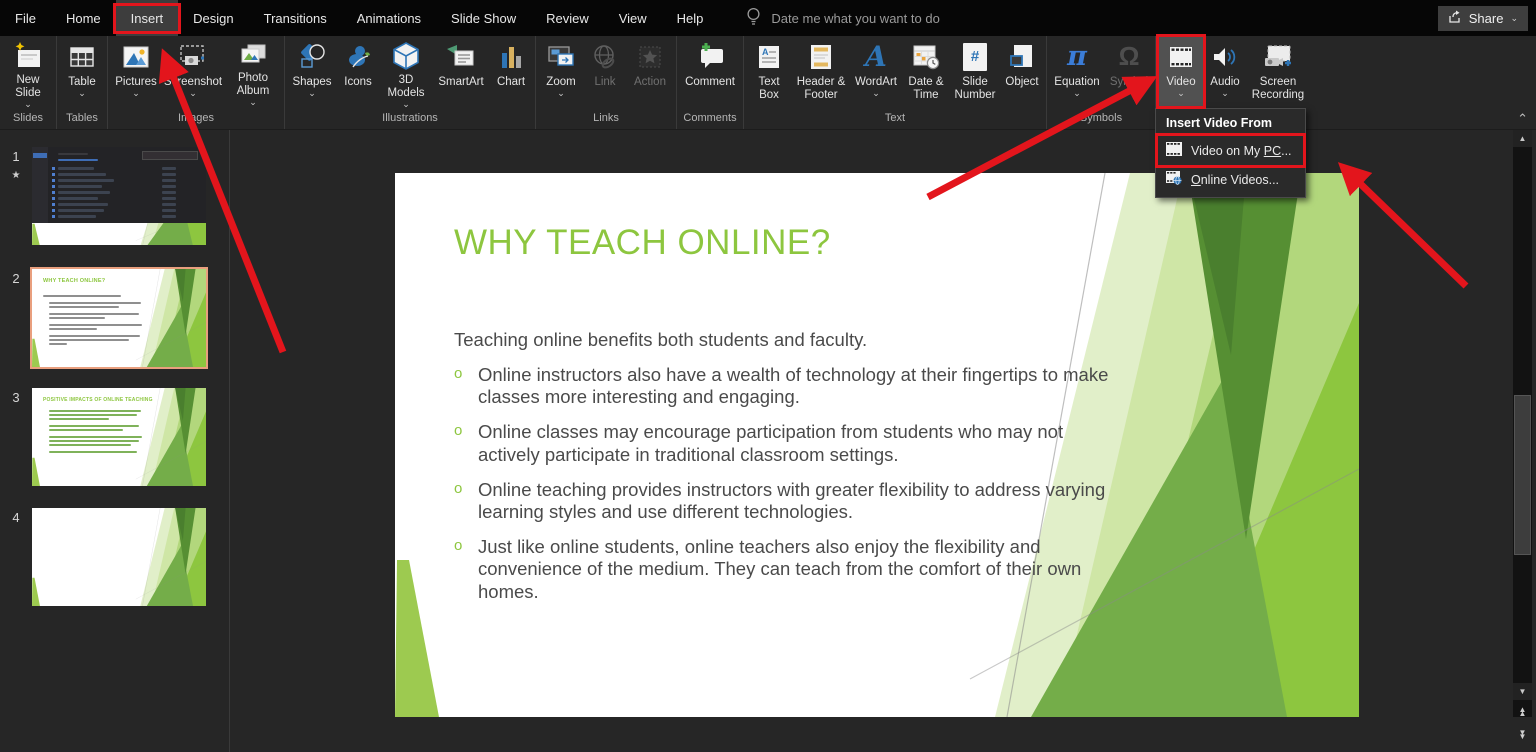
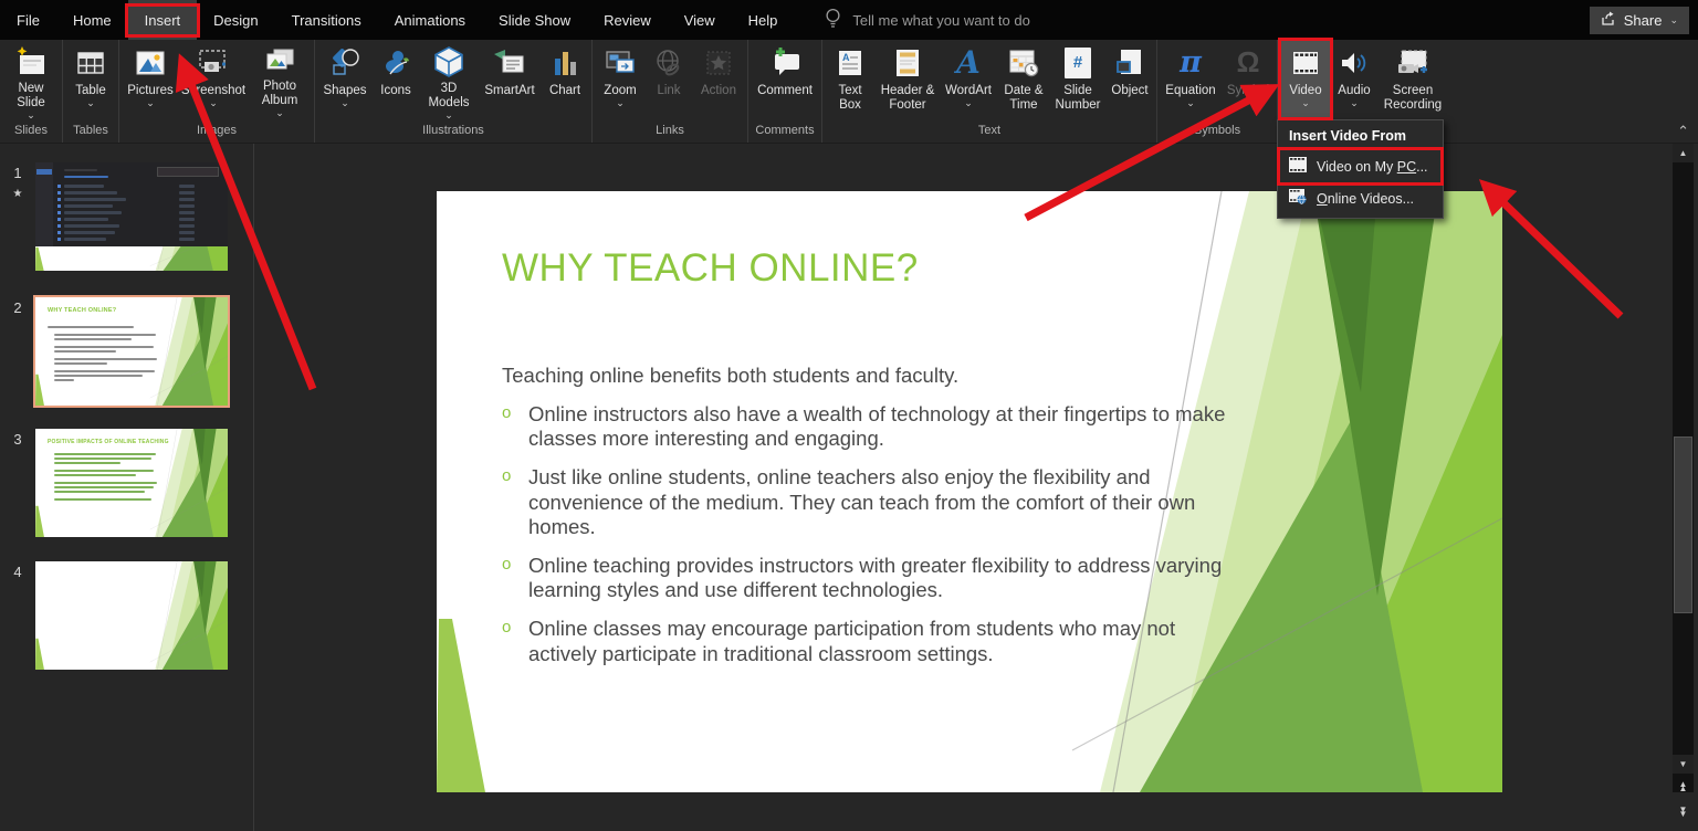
  File
  Home
  Insert
  Design
  Transitions
  Animations
  Slide Show
  Review
  View
  Help
- Date me what you want to do
+ Tell me what you want to do
  Share
  ⌄
  New Slide
  ⌄
  Slides
  Table
  ⌄
  Tables
  Pictures
  ⌄
  Sreenshot
  ⌄
  Photo Album
  ⌄
  Imges
  Shapes
  ⌄
  Icons
  3D Models
  ⌄
  SmartArt
  Chart
  Illustrations
  Zoom
  ⌄
  Link
  Action
  Links
  Comment
  Comments
  A
  Text Box
  Header & Footer
  A
  WordArt
  ⌄
  Date & Time
  #
  Slide Number
  Object
  Text
  π
  Equation
  ⌄
  Ω
  ymbols
  Video
  ⌄
  Insert Video From
  Video on My PC...
  Online Videos...
  Audio
  ⌄
  Screen Recording
  ⌃
  1
  ★
  2
  3
  4
  WHY TEACH ONLINE?
  Teaching online benefits both students and faculty.
  o
  Online instructors also have a wealth of technology at their fingertips to make classes more interesting and engaging.
  o
- Online classes may encourage participation from students who may not actively participate in traditional classroom settings.
+ Just like online students, online teachers also enjoy the flexibility and convenience of the medium. They can teach from the comfort of their own homes.
  o
  Online teaching provides instructors with greater flexibility to address varying learning styles and use different technologies.
  o
- Just like online students, online teachers also enjoy the flexibility and convenience of the medium. They can teach from the comfort of their own homes.
+ Online classes may encourage participation from students who may not actively participate in traditional classroom settings.
  ▲
  ▼
  ▲
  ▲
  ▼
  ▼
